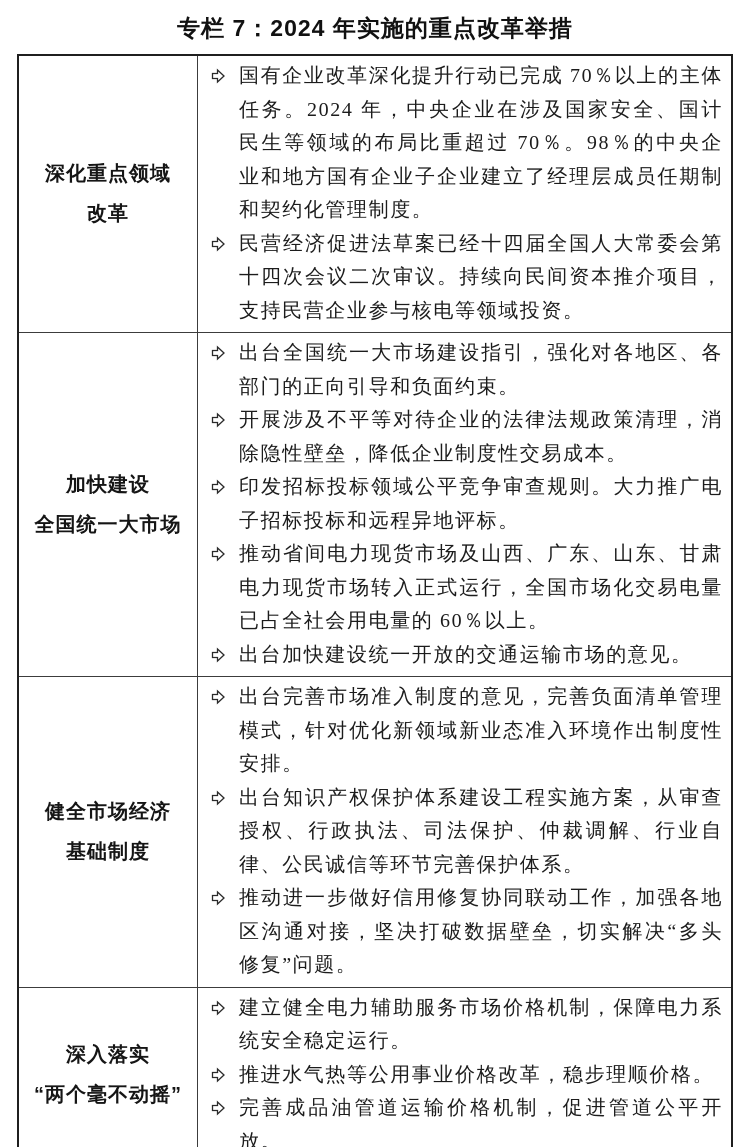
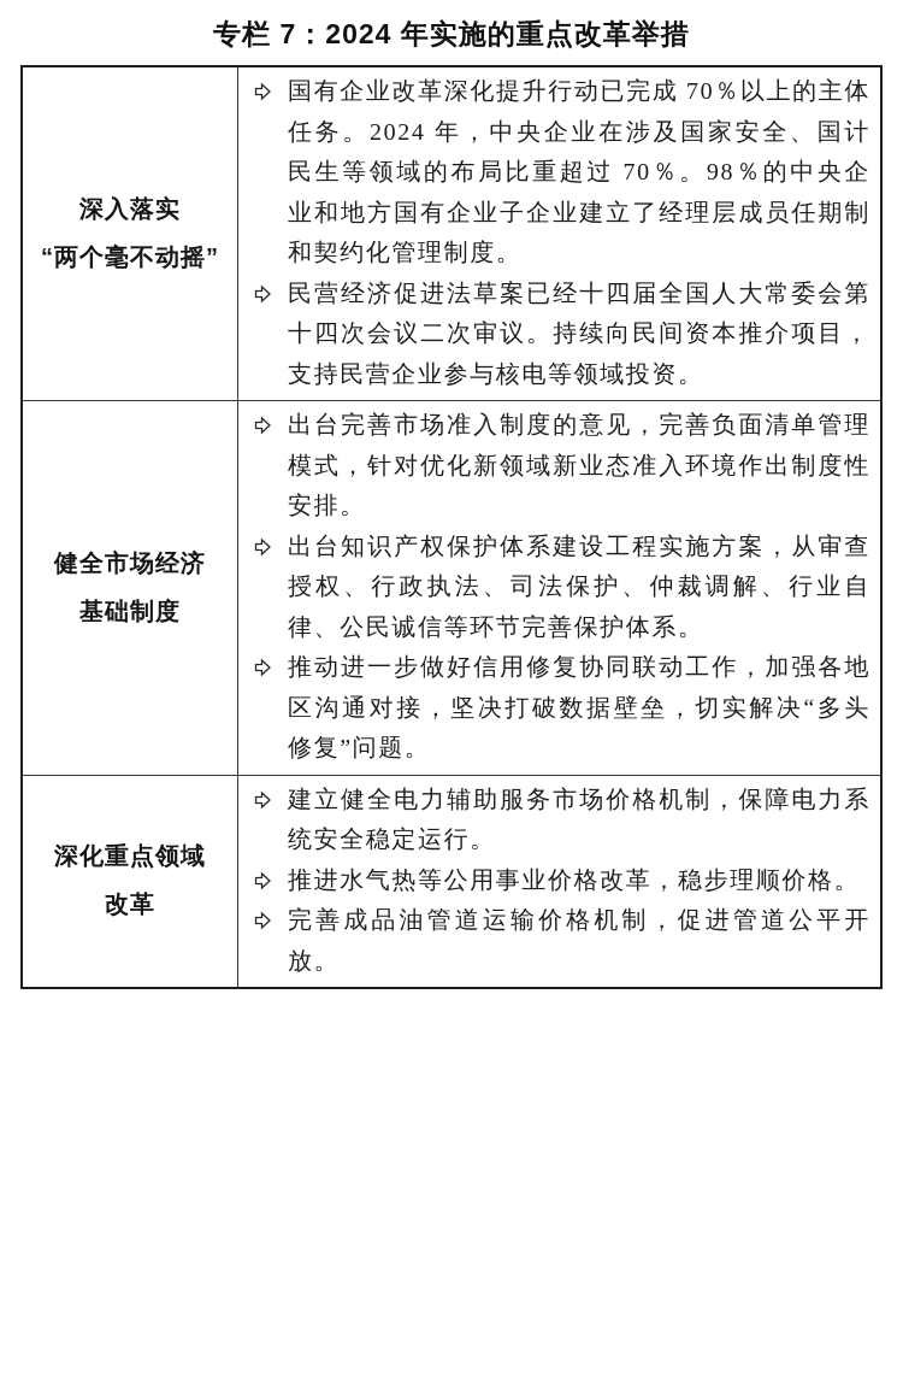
  专栏 7：2024 年实施的重点改革举措
- 深化重点领域 改革	国有企业改革深化提升行动已完成 70％以上的主体任务。2024 年，中央企业在涉及国家安全、国计民生等领域的布局比重超过 70％。98％的中央企业和地方国有企业子企业建立了经理层成员任期制和契约化管理制度。 民营经济促进法草案已经十四届全国人大常委会第十四次会议二次审议。持续向民间资本推介项目，支持民营企业参与核电等领域投资。
+ 深入落实 “两个毫不动摇”	国有企业改革深化提升行动已完成 70％以上的主体任务。2024 年，中央企业在涉及国家安全、国计民生等领域的布局比重超过 70％。98％的中央企业和地方国有企业子企业建立了经理层成员任期制和契约化管理制度。 民营经济促进法草案已经十四届全国人大常委会第十四次会议二次审议。持续向民间资本推介项目，支持民营企业参与核电等领域投资。
- 加快建设 全国统一大市场	出台全国统一大市场建设指引，强化对各地区、各部门的正向引导和负面约束。 开展涉及不平等对待企业的法律法规政策清理，消除隐性壁垒，降低企业制度性交易成本。 印发招标投标领域公平竞争审查规则。大力推广电子招标投标和远程异地评标。 推动省间电力现货市场及山西、广东、山东、甘肃电力现货市场转入正式运行，全国市场化交易电量已占全社会用电量的 60％以上。 出台加快建设统一开放的交通运输市场的意见。
  健全市场经济 基础制度	出台完善市场准入制度的意见，完善负面清单管理模式，针对优化新领域新业态准入环境作出制度性安排。 出台知识产权保护体系建设工程实施方案，从审查授权、行政执法、司法保护、仲裁调解、行业自律、公民诚信等环节完善保护体系。 推动进一步做好信用修复协同联动工作，加强各地区沟通对接，坚决打破数据壁垒，切实解决“多头修复”问题。
- 深入落实 “两个毫不动摇”	建立健全电力辅助服务市场价格机制，保障电力系统安全稳定运行。 推进水气热等公用事业价格改革，稳步理顺价格。 完善成品油管道运输价格机制，促进管道公平开放。
+ 深化重点领域 改革	建立健全电力辅助服务市场价格机制，保障电力系统安全稳定运行。 推进水气热等公用事业价格改革，稳步理顺价格。 完善成品油管道运输价格机制，促进管道公平开放。
